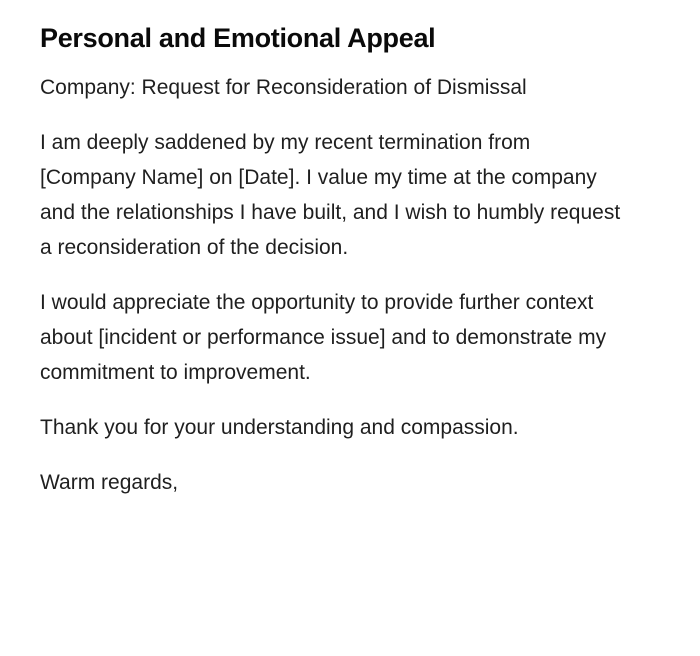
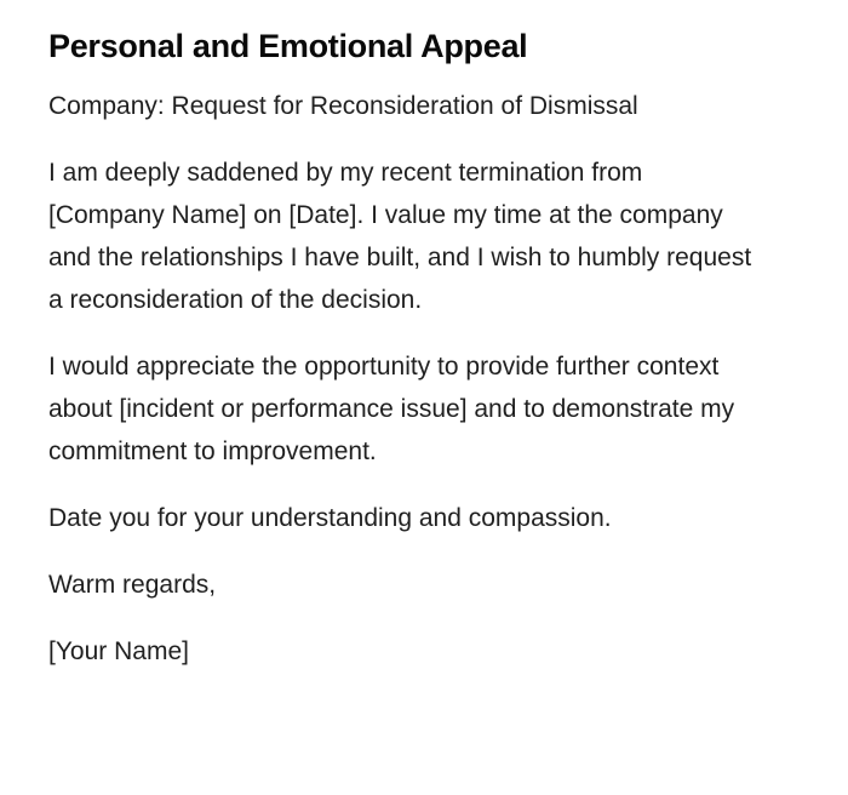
  Personal and Emotional Appeal
  Company: Request for Reconsideration of Dismissal
  I am deeply saddened by my recent termination from
  [Company Name] on [Date]. I value my time at the company
  and the relationships I have built, and I wish to humbly request
  a reconsideration of the decision.
  I would appreciate the opportunity to provide further context
  about [incident or performance issue] and to demonstrate my
  commitment to improvement.
- Thank you for your understanding and compassion.
+ Date you for your understanding and compassion.
  Warm regards,
+ [Your Name]
